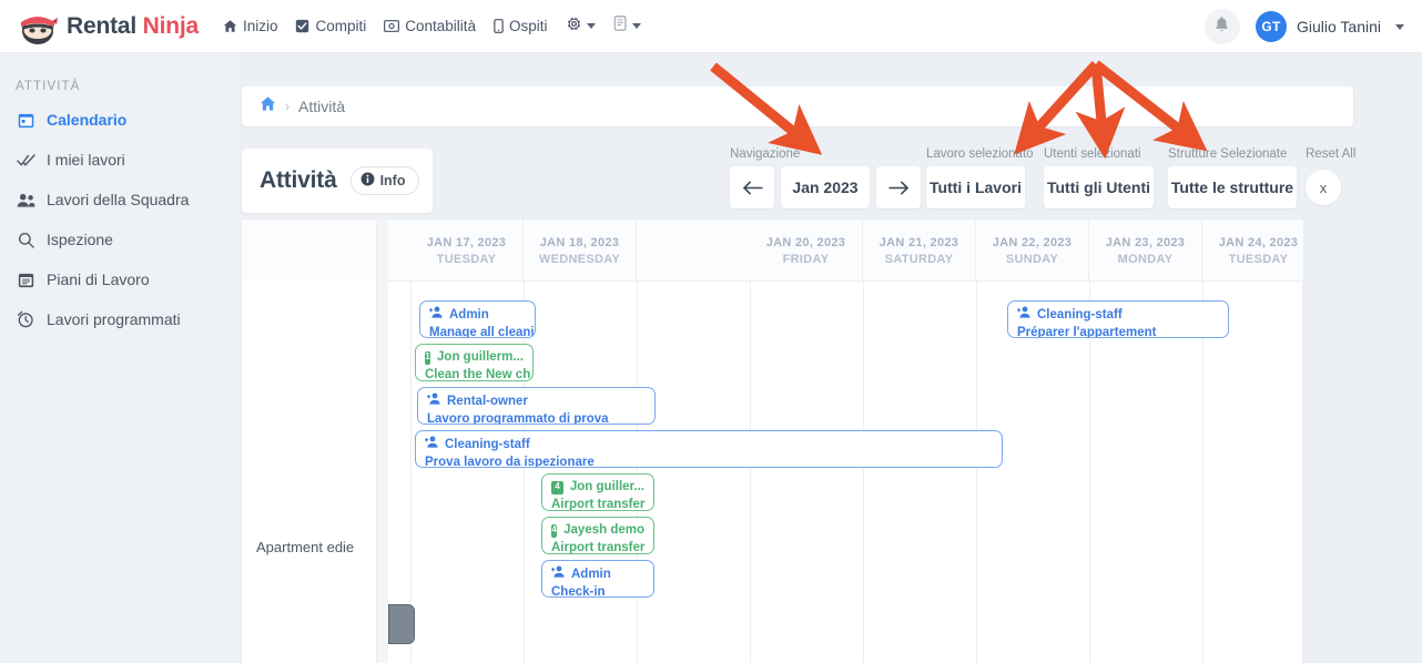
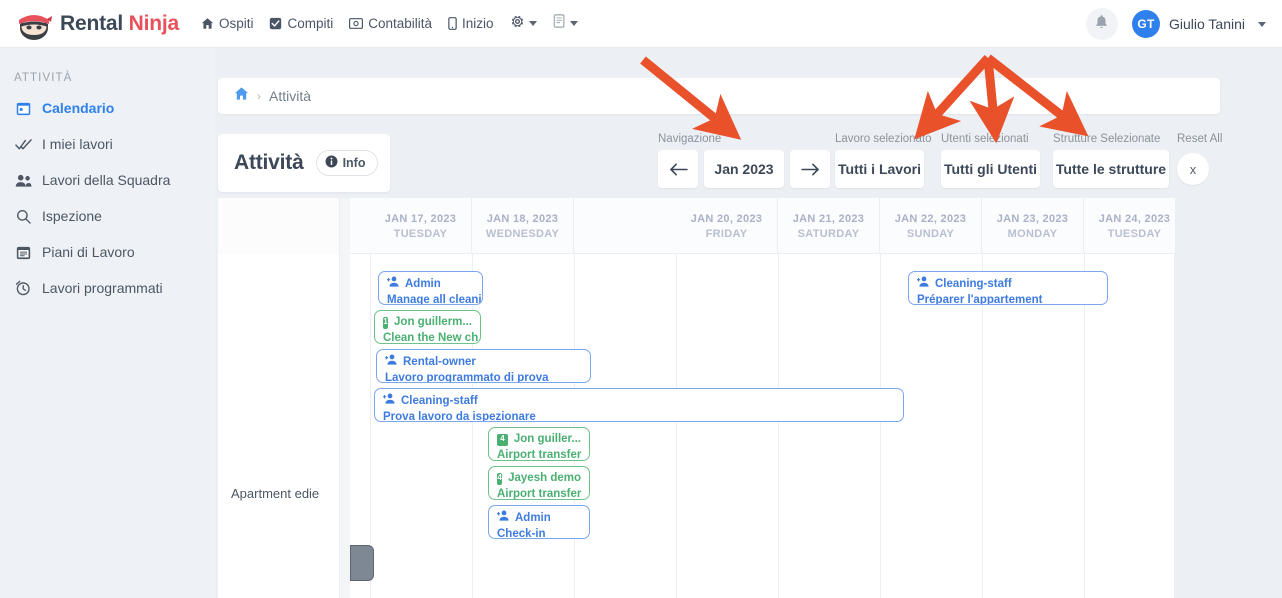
  Rental Ninja
- Inizio
+ Ospiti
  Compiti
  Contabilità
- Ospiti
+ Inizio
  GT
  Giulio Tanini
  ATTIVITÀ
  Calendario
  I miei lavori
  Lavori della Squadra
  Ispezione
  Piani di Lavoro
  Lavori programmati
  ›
  Attività
  Attività
  Info
  Navigazione
  Jan 2023
  Lavoro selezionato
  Tutti i Lavori
  Utenti selezionati
  Tutti gli Utenti
  Strutture Selezionate
  Tutte le strutture
  Reset All
  x
  JAN 17, 2023
  TUESDAY
  JAN 18, 2023
  WEDNESDAY
  JAN 20, 2023
  FRIDAY
  JAN 21, 2023
  SATURDAY
  JAN 22, 2023
  SUNDAY
  JAN 23, 2023
  MONDAY
  JAN 24, 2023
  TUESDAY
  Apartment edie
  Admin
  Manage all clea
  1
  Jon guillerm...
  Clean the New c
  Rental-owner
  Lavoro programmato di prova
  Cleaning-staff
  Prova lavoro da ispezionare
  4
  Jon guiller...
  Airport transfer
  4
  Jayesh demo
  Airport transfer
  Admin
  Check-in
  Cleaning-staff
  Préparer l'appartement
